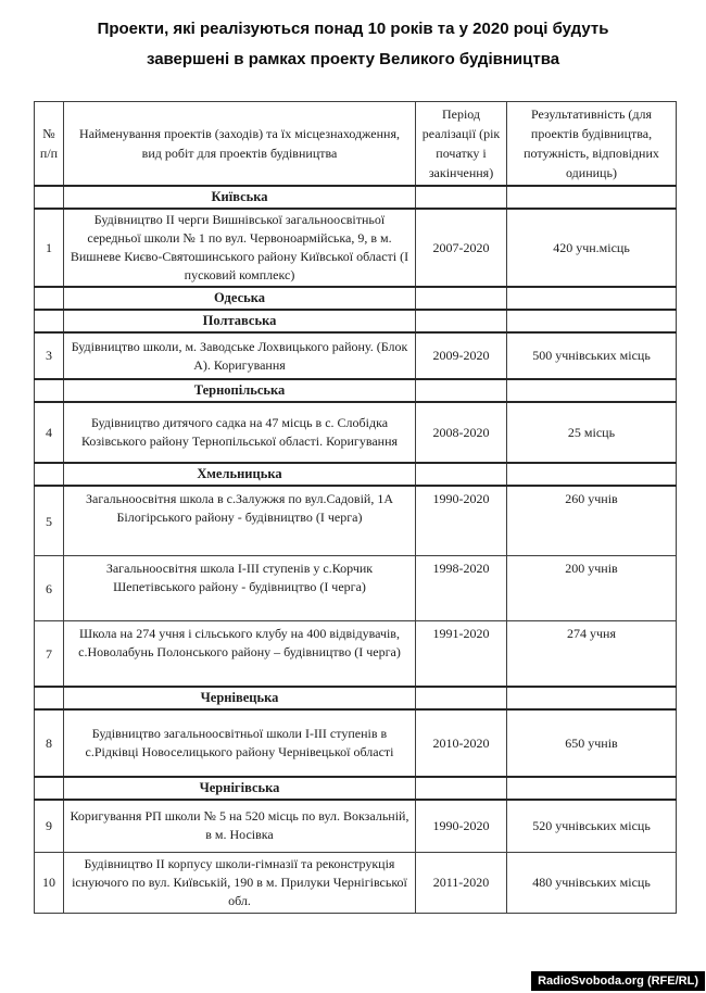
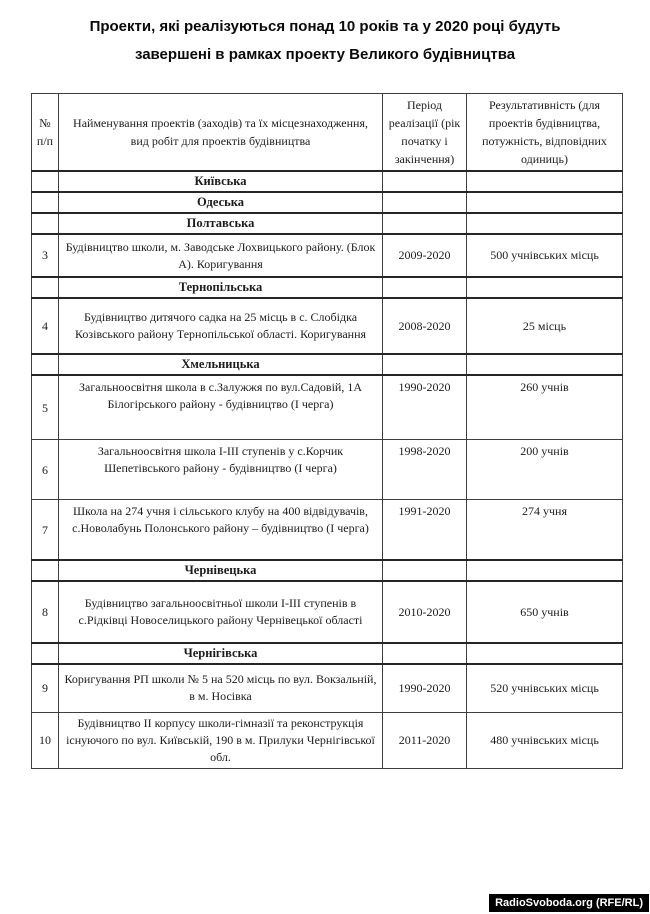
  Проекти, які реалізуються понад 10 років та у 2020 році будуть
  завершені в рамках проекту Великого будівництва
  № п/п	Найменування проектів (заходів) та їх місцезнаходження, вид робіт для проектів будівництва	Період реалізації (рік початку і закінчення)	Результативність (для проектів будівництва, потужність, відповідних одиниць)
  	Київська
- 1	Будівництво ІІ черги Вишнівської загальноосвітньої середньої школи № 1 по вул. Червоноармійська, 9, в м. Вишневе Києво-Святошинського району Київської області (І пусковий комплекс)	2007-2020	420 учн.місць
  	Одеська
  	Полтавська
  3	Будівництво школи, м. Заводське Лохвицького району. (Блок А). Коригування	2009-2020	500 учнівських місць
  	Тернопільська
- 4	Будівництво дитячого садка на 47 місць в с. Слобідка Козівського району Тернопільської області. Коригування	2008-2020	25 місць
+ 4	Будівництво дитячого садка на 25 місць в с. Слобідка Козівського району Тернопільської області. Коригування	2008-2020	25 місць
  	Хмельницька
  5	Загальноосвітня школа в с.Залужжя по вул.Садовій, 1А Білогірського району - будівництво (І черга)	1990-2020	260 учнів
  6	Загальноосвітня школа І-ІІІ ступенів у с.Корчик Шепетівського району - будівництво (І черга)	1998-2020	200 учнів
  7	Школа на 274 учня і сільського клубу на 400 відвідувачів, с.Новолабунь Полонського району – будівництво (І черга)	1991-2020	274 учня
  	Чернівецька
  8	Будівництво загальноосвітньої школи І-ІІІ ступенів в с.Рідківці Новоселицького району Чернівецької області	2010-2020	650 учнів
  	Чернігівська
  9	Коригування РП школи № 5 на 520 місць по вул. Вокзальній, в м. Носівка	1990-2020	520 учнівських місць
  10	Будівництво ІІ корпусу школи-гімназії та реконструкція існуючого по вул. Київській, 190 в м. Прилуки Чернігівської обл.	2011-2020	480 учнівських місць
  RadioSvoboda.org (RFE/RL)
